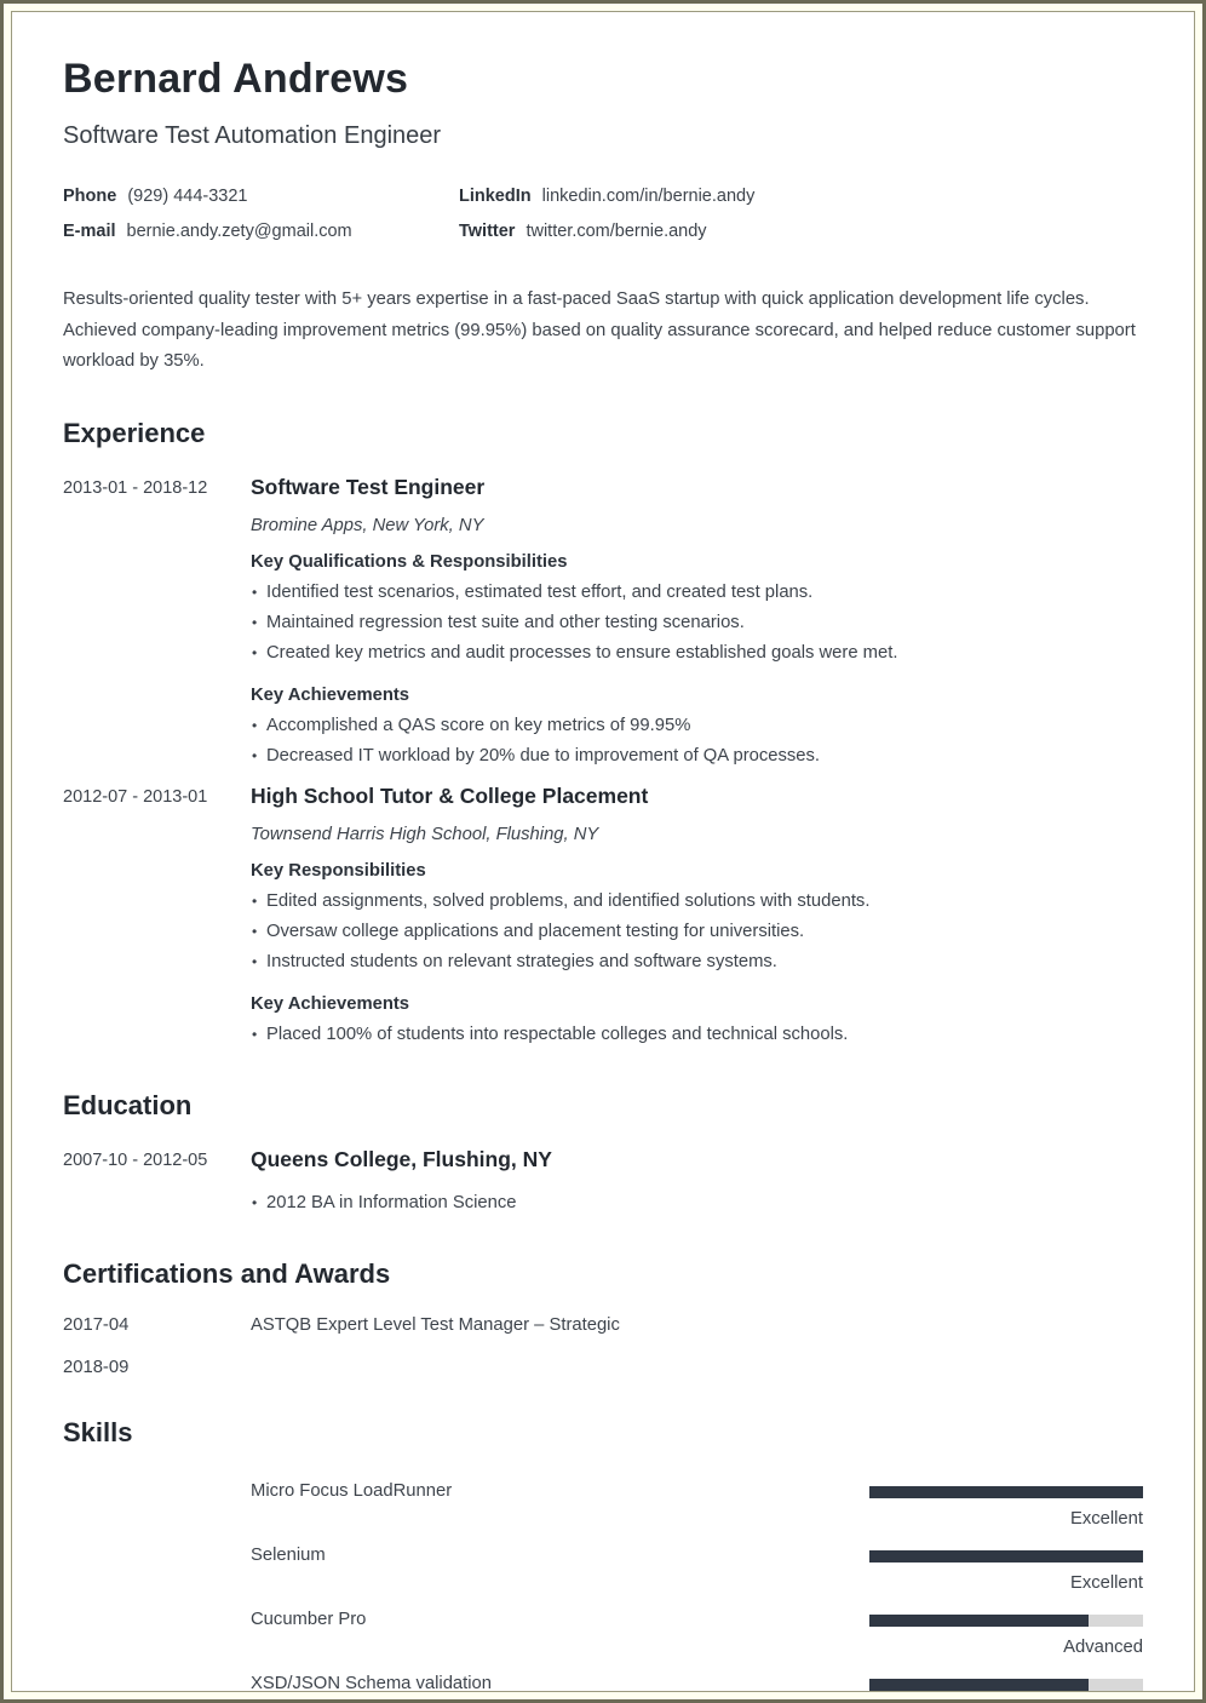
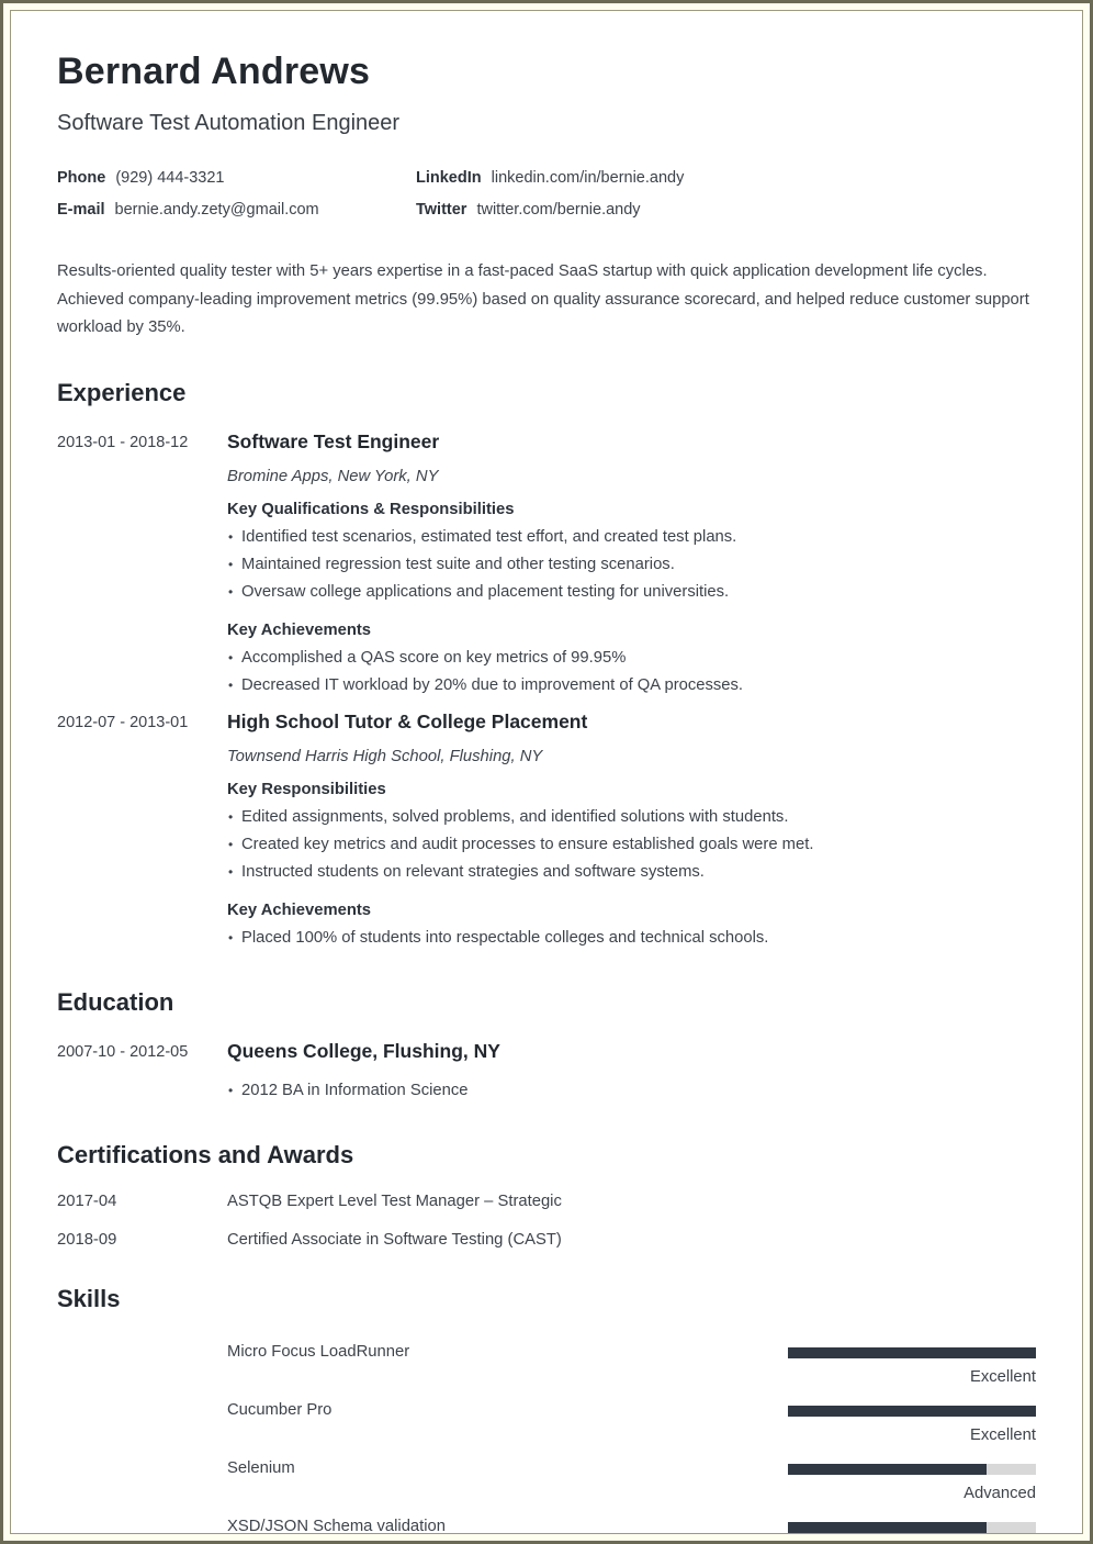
  Bernard Andrews
  Software Test Automation Engineer
  Phone
  (929) 444-3321
  LinkedIn
  linkedin.com/in/bernie.andy
  E-mail
  bernie.andy.zety@gmail.com
  Twitter
  twitter.com/bernie.andy
  Results-oriented quality tester with 5+ years expertise in a fast-paced SaaS startup with quick application development life cycles. Achieved company-leading improvement metrics (99.95%) based on quality assurance scorecard, and helped reduce customer support workload by 35%.
  Experience
  2013-01 - 2018-12
  Software Test Engineer
  Bromine Apps, New York, NY
  Key Qualifications & Responsibilities
  Identified test scenarios, estimated test effort, and created test plans.
  Maintained regression test suite and other testing scenarios.
- Created key metrics and audit processes to ensure established goals were met.
+ Oversaw college applications and placement testing for universities.
  Key Achievements
  Accomplished a QAS score on key metrics of 99.95%
  Decreased IT workload by 20% due to improvement of QA processes.
  2012-07 - 2013-01
  High School Tutor & College Placement
  Townsend Harris High School, Flushing, NY
  Key Responsibilities
  Edited assignments, solved problems, and identified solutions with students.
- Oversaw college applications and placement testing for universities.
+ Created key metrics and audit processes to ensure established goals were met.
  Instructed students on relevant strategies and software systems.
  Key Achievements
  Placed 100% of students into respectable colleges and technical schools.
  Education
  2007-10 - 2012-05
  Queens College, Flushing, NY
  2012 BA in Information Science
  Certifications and Awards
  2017-04
  ASTQB Expert Level Test Manager – Strategic
  2018-09
+ Certified Associate in Software Testing (CAST)
  Skills
  Micro Focus LoadRunner
  Excellent
- Selenium
+ Cucumber Pro
  Excellent
- Cucumber Pro
+ Selenium
  Advanced
  XSD/JSON Schema validation
